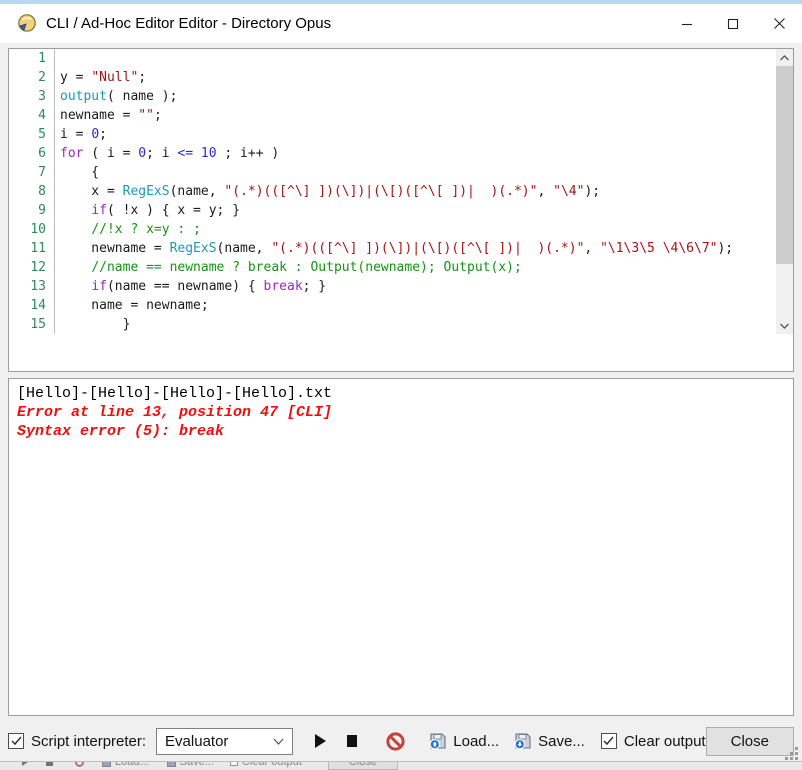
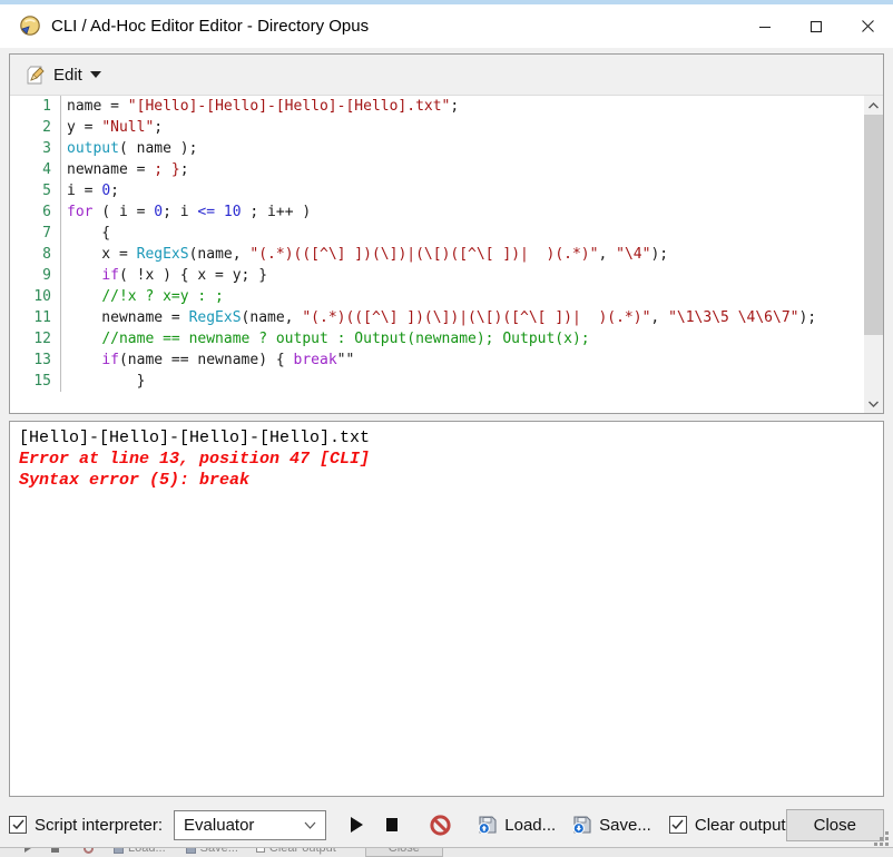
  CLI / Ad-Hoc Editor Editor - Directory Opus
+ Edit
  1
+ name = "[Hello]-[Hello]-[Hello]-[Hello].txt";
  2
  y = "Null";
  3
  output( name );
  4
- newname = "";
+ newname = ; };
  5
  i = 0;
  6
  for ( i = 0; i <= 10 ; i++ )
  7
  {
  8
  x = RegExS(name, "(.*)(([^\] ])(\])|(\[)([^\[ ])| )(.*)", "\4");
  9
  if( !x ) { x = y; }
  10
  //!x ? x=y : ;
  11
  newname = RegExS(name, "(.*)(([^\] ])(\])|(\[)([^\[ ])| )(.*)", "\1\3\5 \4\6\7");
  12
- //name == newname ? break : Output(newname); Output(x);
+ //name == newname ? output : Output(newname); Output(x);
  13
- if(name == newname) { break; }
+ if(name == newname) { break""
- 14
- name = newname;
  15
  }
  [Hello]-[Hello]-[Hello]-[Hello].txt
  Error at line 13, position 47 [CLI]
  Syntax error (5): break
  Script interpreter:
  Evaluator
  Load...
  Save...
  Clear output
  Close
  Load...
  Save...
  Clear output
  Close
